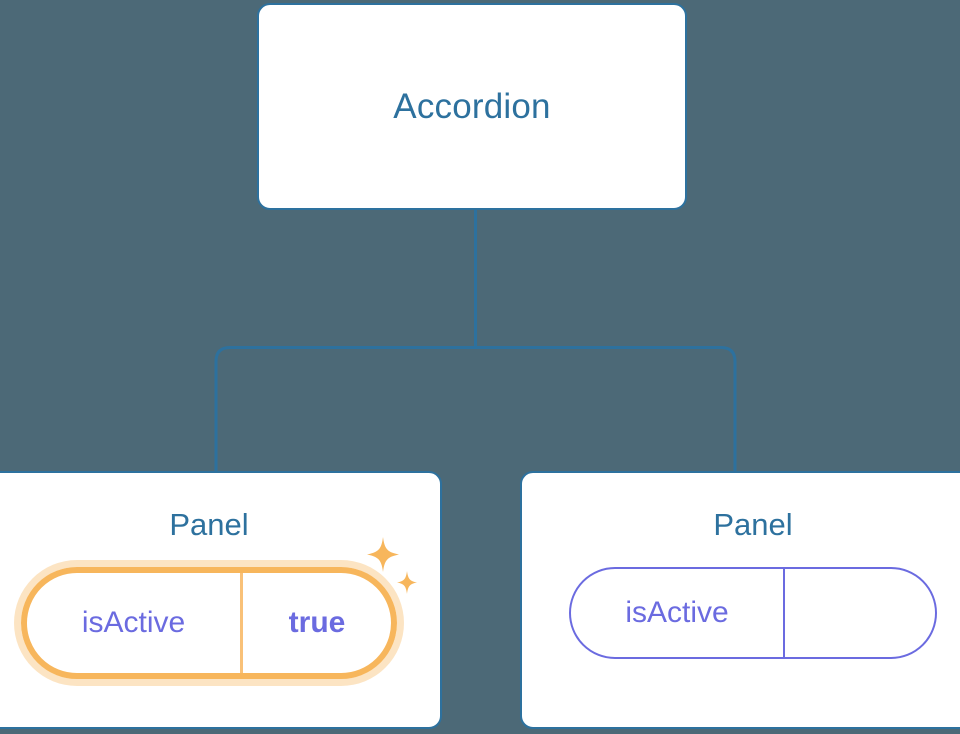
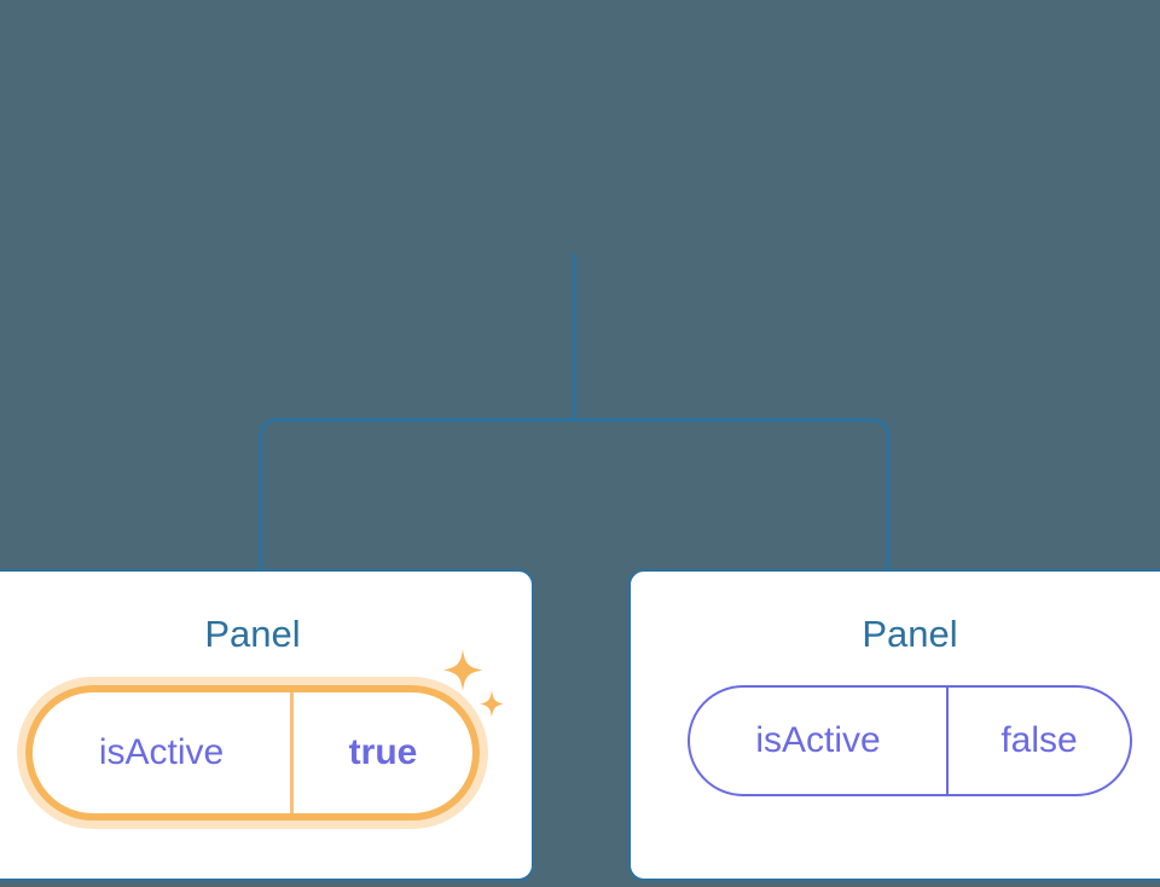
- Accordion
  Panel
  isActive
  true
  Panel
  isActive
+ false
